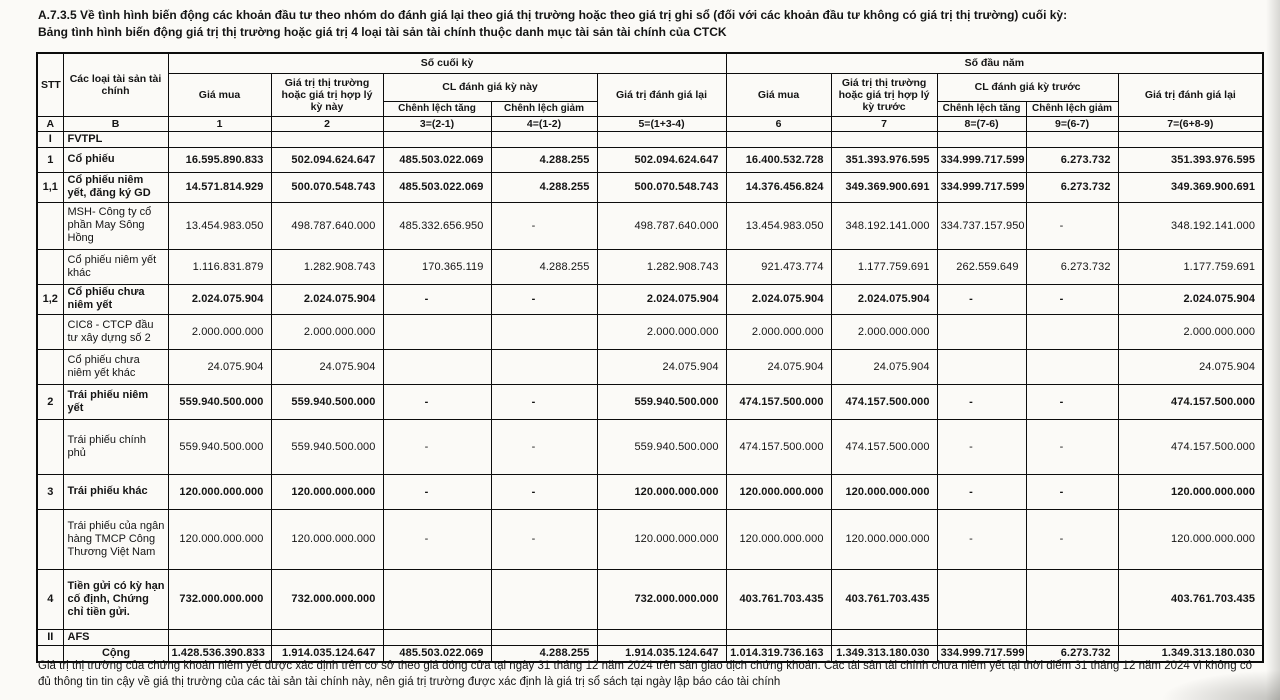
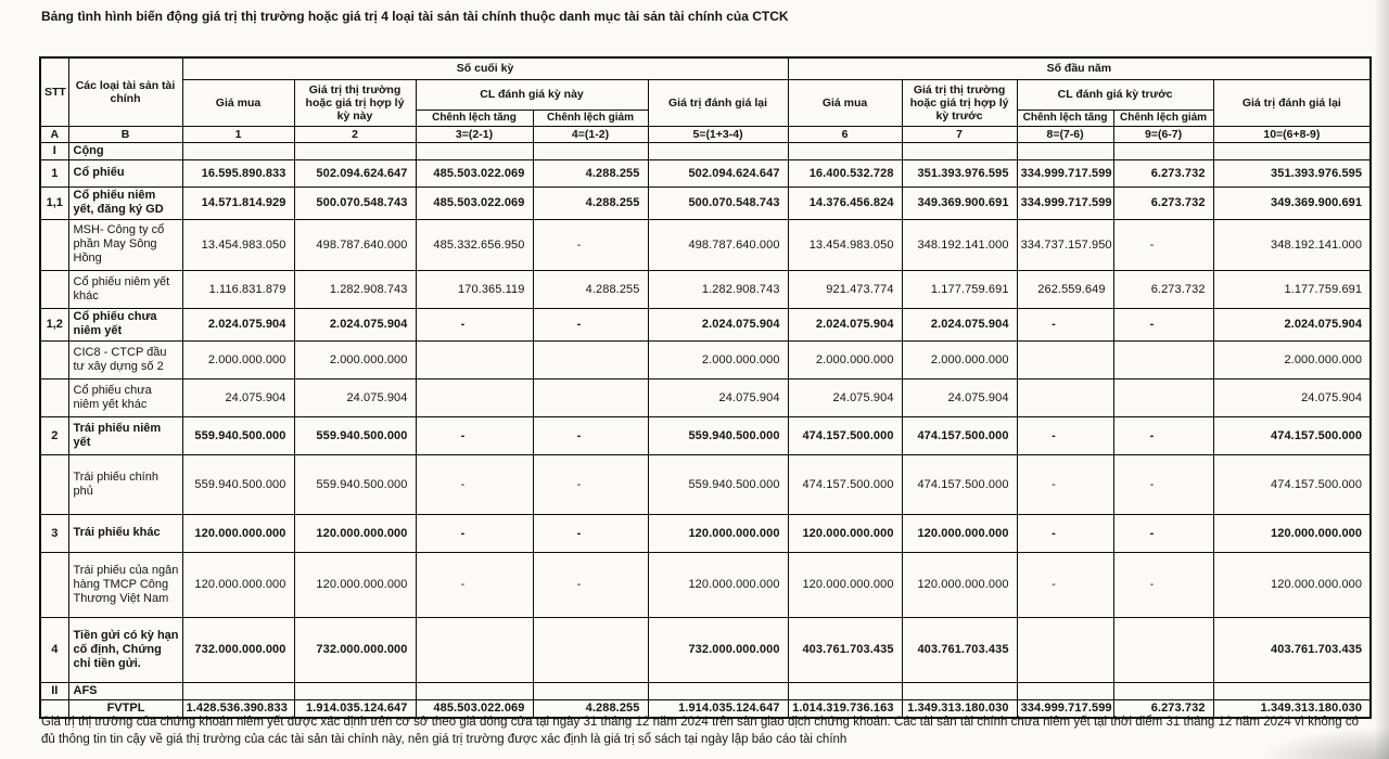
- A.7.3.5 Về tình hình biến động các khoản đầu tư theo nhóm do đánh giá lại theo giá thị trường hoặc theo giá trị ghi sổ (đối với các khoản đầu tư không có giá trị thị trường) cuối kỳ:
  Bảng tình hình biến động giá trị thị trường hoặc giá trị 4 loại tài sản tài chính thuộc danh mục tài sản tài chính của CTCK
  STT	Các loại tài sản tài chính	Số cuối kỳ	Số đầu năm
  Giá mua	Giá trị thị trường hoặc giá trị hợp lý kỳ này	CL đánh giá kỳ này	Giá trị đánh giá lại	Giá mua	Giá trị thị trường hoặc giá trị hợp lý kỳ trước	CL đánh giá kỳ trước	Giá trị đánh giá lại
  Chênh lệch tăng	Chênh lệch giảm	Chênh lệch tăng	Chênh lệch giảm
- A	B	1	2	3=(2-1)	4=(1-2)	5=(1+3-4)	6	7	8=(7-6)	9=(6-7)	7=(6+8-9)
+ A	B	1	2	3=(2-1)	4=(1-2)	5=(1+3-4)	6	7	8=(7-6)	9=(6-7)	10=(6+8-9)
- I	FVTPL
+ I	Cộng
  1	Cổ phiếu	16.595.890.833	502.094.624.647	485.503.022.069	4.288.255	502.094.624.647	16.400.532.728	351.393.976.595	334.999.717.599	6.273.732	351.393.976.595
  1,1	Cổ phiếu niêm yết, đăng ký GD	14.571.814.929	500.070.548.743	485.503.022.069	4.288.255	500.070.548.743	14.376.456.824	349.369.900.691	334.999.717.599	6.273.732	349.369.900.691
  	MSH- Công ty cổ phần May Sông Hồng	13.454.983.050	498.787.640.000	485.332.656.950	-	498.787.640.000	13.454.983.050	348.192.141.000	334.737.157.950	-	348.192.141.000
  	Cổ phiếu niêm yết khác	1.116.831.879	1.282.908.743	170.365.119	4.288.255	1.282.908.743	921.473.774	1.177.759.691	262.559.649	6.273.732	1.177.759.691
  1,2	Cổ phiếu chưa niêm yết	2.024.075.904	2.024.075.904	-	-	2.024.075.904	2.024.075.904	2.024.075.904	-	-	2.024.075.904
  	CIC8 - CTCP đầu tư xây dựng số 2	2.000.000.000	2.000.000.000			2.000.000.000	2.000.000.000	2.000.000.000			2.000.000.000
  	Cổ phiếu chưa niêm yết khác	24.075.904	24.075.904			24.075.904	24.075.904	24.075.904			24.075.904
  2	Trái phiếu niêm yết	559.940.500.000	559.940.500.000	-	-	559.940.500.000	474.157.500.000	474.157.500.000	-	-	474.157.500.000
  	Trái phiếu chính phủ	559.940.500.000	559.940.500.000	-	-	559.940.500.000	474.157.500.000	474.157.500.000	-	-	474.157.500.000
  3	Trái phiếu khác	120.000.000.000	120.000.000.000	-	-	120.000.000.000	120.000.000.000	120.000.000.000	-	-	120.000.000.000
  	Trái phiếu của ngân hàng TMCP Công Thương Việt Nam	120.000.000.000	120.000.000.000	-	-	120.000.000.000	120.000.000.000	120.000.000.000	-	-	120.000.000.000
  4	Tiền gửi có kỳ hạn cố định, Chứng chỉ tiền gửi.	732.000.000.000	732.000.000.000			732.000.000.000	403.761.703.435	403.761.703.435			403.761.703.435
  II	AFS
- 	Cộng	1.428.536.390.833	1.914.035.124.647	485.503.022.069	4.288.255	1.914.035.124.647	1.014.319.736.163	1.349.313.180.030	334.999.717.599	6.273.732	1.349.313.180.030
+ 	FVTPL	1.428.536.390.833	1.914.035.124.647	485.503.022.069	4.288.255	1.914.035.124.647	1.014.319.736.163	1.349.313.180.030	334.999.717.599	6.273.732	1.349.313.180.030
  Giá trị thị trường của chứng khoán niêm yết được xác định trên cơ sở theo giá đóng cửa tại ngày 31 tháng 12 năm 2024 trên sàn giao dịch chứng khoán. Các tài sản tài chính chưa niêm yết tại thời điểm 31 tháng 12 năm 2024 vì không có đủ thông tin tin cậy về giá thị trường của các tài sản tài chính này, nên giá trị trường được xác định là giá trị sổ sách tại ngày lập báo cáo tài chính
